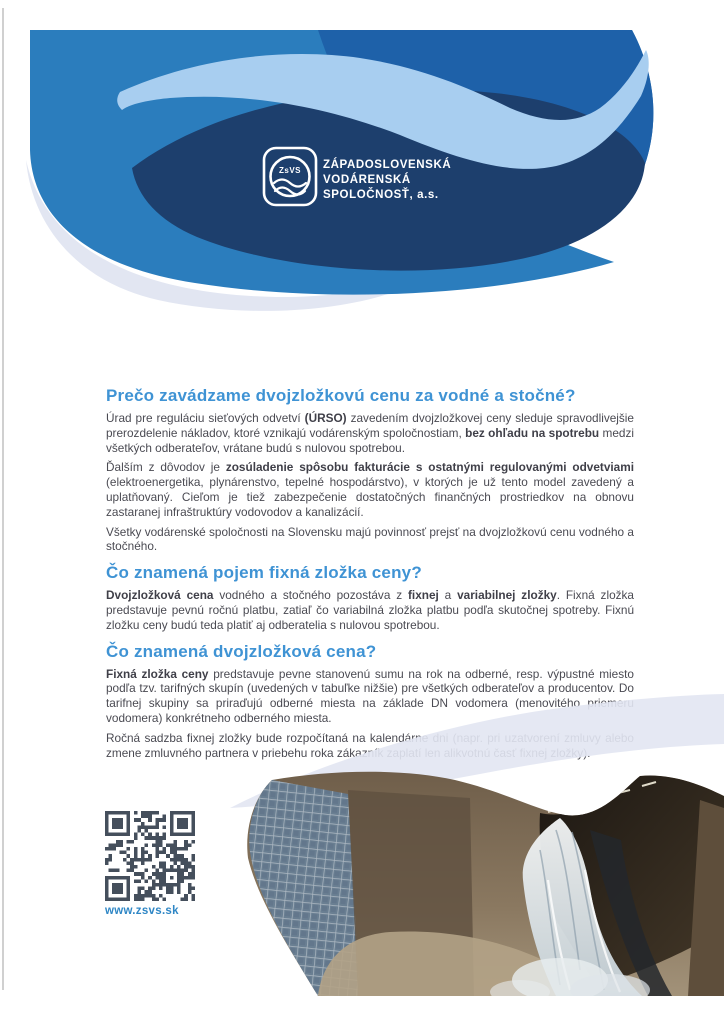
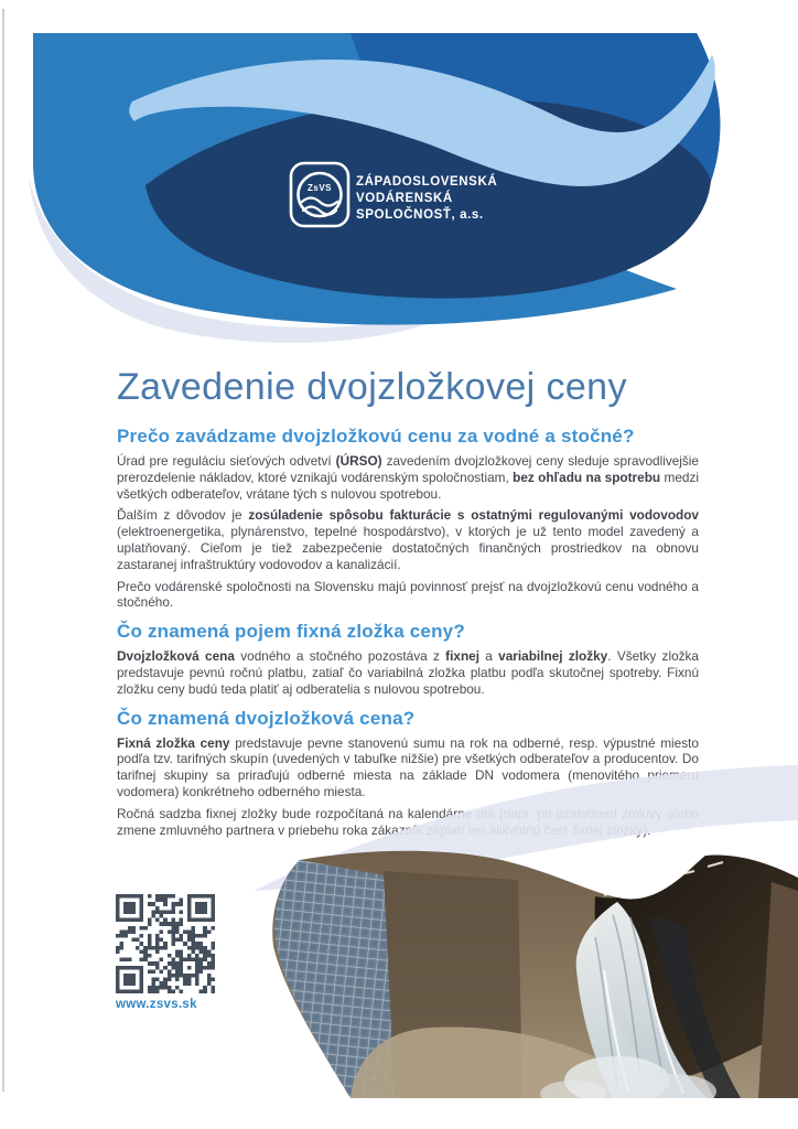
  ZsVS
  ZÁPADOSLOVENSKÁ
  VODÁRENSKÁ
  SPOLOČNOSŤ, a.s.
+ Zavedenie dvojzložkovej ceny
  Prečo zavádzame dvojzložkovú cenu za vodné a stočné?
- Úrad pre reguláciu sieťových odvetví (ÚRSO) zavedením dvojzložkovej ceny sleduje spravodlivejšie prerozdelenie nákladov, ktoré vznikajú vodárenským spoločnostiam, bez ohľadu na spotrebu medzi všetkých odberateľov, vrátane budú s nulovou spotrebou.
+ Úrad pre reguláciu sieťových odvetví (ÚRSO) zavedením dvojzložkovej ceny sleduje spravodlivejšie prerozdelenie nákladov, ktoré vznikajú vodárenským spoločnostiam, bez ohľadu na spotrebu medzi všetkých odberateľov, vrátane tých s nulovou spotrebou.
- Ďalším z dôvodov je zosúladenie spôsobu fakturácie s ostatnými regulovanými odvetviami (elektroenergetika, plynárenstvo, tepelné hospodárstvo), v ktorých je už tento model zavedený a uplatňovaný. Cieľom je tiež zabezpečenie dostatočných finančných prostriedkov na obnovu zastaranej infraštruktúry vodovodov a kanalizácií.
+ Ďalším z dôvodov je zosúladenie spôsobu fakturácie s ostatnými regulovanými vodovodov (elektroenergetika, plynárenstvo, tepelné hospodárstvo), v ktorých je už tento model zavedený a uplatňovaný. Cieľom je tiež zabezpečenie dostatočných finančných prostriedkov na obnovu zastaranej infraštruktúry vodovodov a kanalizácií.
- Všetky vodárenské spoločnosti na Slovensku majú povinnosť prejsť na dvojzložkovú cenu vodného a stočného.
+ Prečo vodárenské spoločnosti na Slovensku majú povinnosť prejsť na dvojzložkovú cenu vodného a stočného.
  Čo znamená pojem fixná zložka ceny?
- Dvojzložková cena vodného a stočného pozostáva z fixnej a variabilnej zložky. Fixná zložka predstavuje pevnú ročnú platbu, zatiaľ čo variabilná zložka platbu podľa skutočnej spotreby. Fixnú zložku ceny budú teda platiť aj odberatelia s nulovou spotrebou.
+ Dvojzložková cena vodného a stočného pozostáva z fixnej a variabilnej zložky. Všetky zložka predstavuje pevnú ročnú platbu, zatiaľ čo variabilná zložka platbu podľa skutočnej spotreby. Fixnú zložku ceny budú teda platiť aj odberatelia s nulovou spotrebou.
  Čo znamená dvojzložková cena?
  Fixná zložka ceny predstavuje pevne stanovenú sumu na rok na odberné, resp. výpustné miesto podľa tzv. tarifných skupín (uvedených v tabuľke nižšie) pre všetkých odberateľov a producentov. Do tarifnej skupiny sa priraďujú odberné miesta na základe DN vodomera (menovitého pri vodomera) konkrétneho odberného miesta.
  www.zsvs.sk
